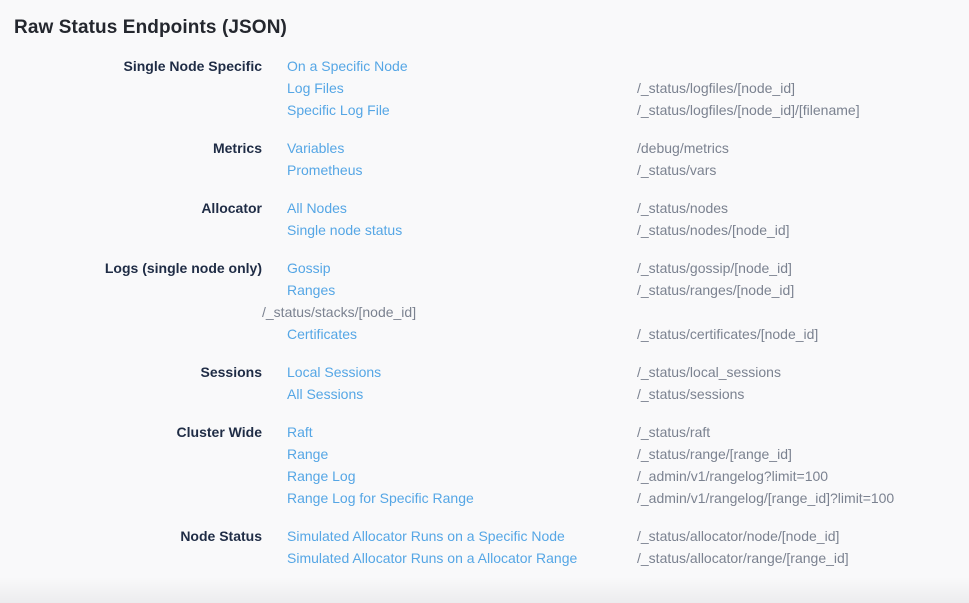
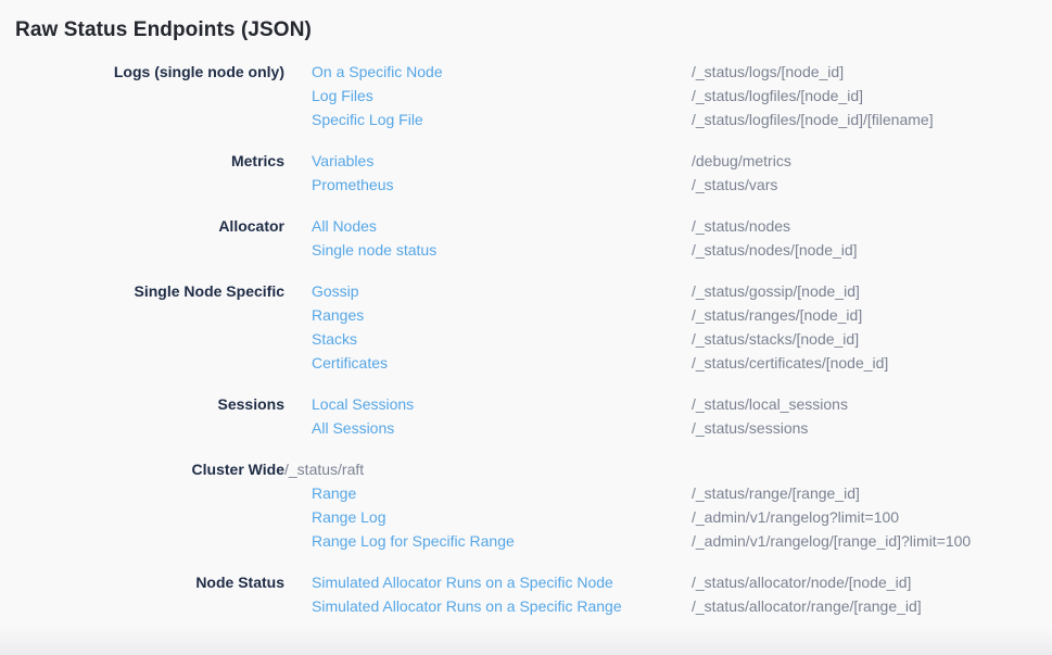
  Raw Status Endpoints (JSON)
- Single Node Specific
+ Logs (single node only)
  On a Specific Node
+ /_status/logs/[node_id]
  Log Files
  /_status/logfiles/[node_id]
  Specific Log File
  /_status/logfiles/[node_id]/[filename]
  Metrics
  Variables
  /debug/metrics
  Prometheus
  /_status/vars
  Allocator
  All Nodes
  /_status/nodes
  Single node status
  /_status/nodes/[node_id]
- Logs (single node only)
+ Single Node Specific
  Gossip
  /_status/gossip/[node_id]
  Ranges
  /_status/ranges/[node_id]
+ Stacks
  /_status/stacks/[node_id]
  Certificates
  /_status/certificates/[node_id]
  Sessions
  Local Sessions
  /_status/local_sessions
  All Sessions
  /_status/sessions
  Cluster Wide
- Raft
  /_status/raft
  Range
  /_status/range/[range_id]
  Range Log
  /_admin/v1/rangelog?limit=100
  Range Log for Specific Range
  /_admin/v1/rangelog/[range_id]?limit=100
  Node Status
  Simulated Allocator Runs on a Specific Node
  /_status/allocator/node/[node_id]
- Simulated Allocator Runs on a Allocator Range
+ Simulated Allocator Runs on a Specific Range
  /_status/allocator/range/[range_id]
